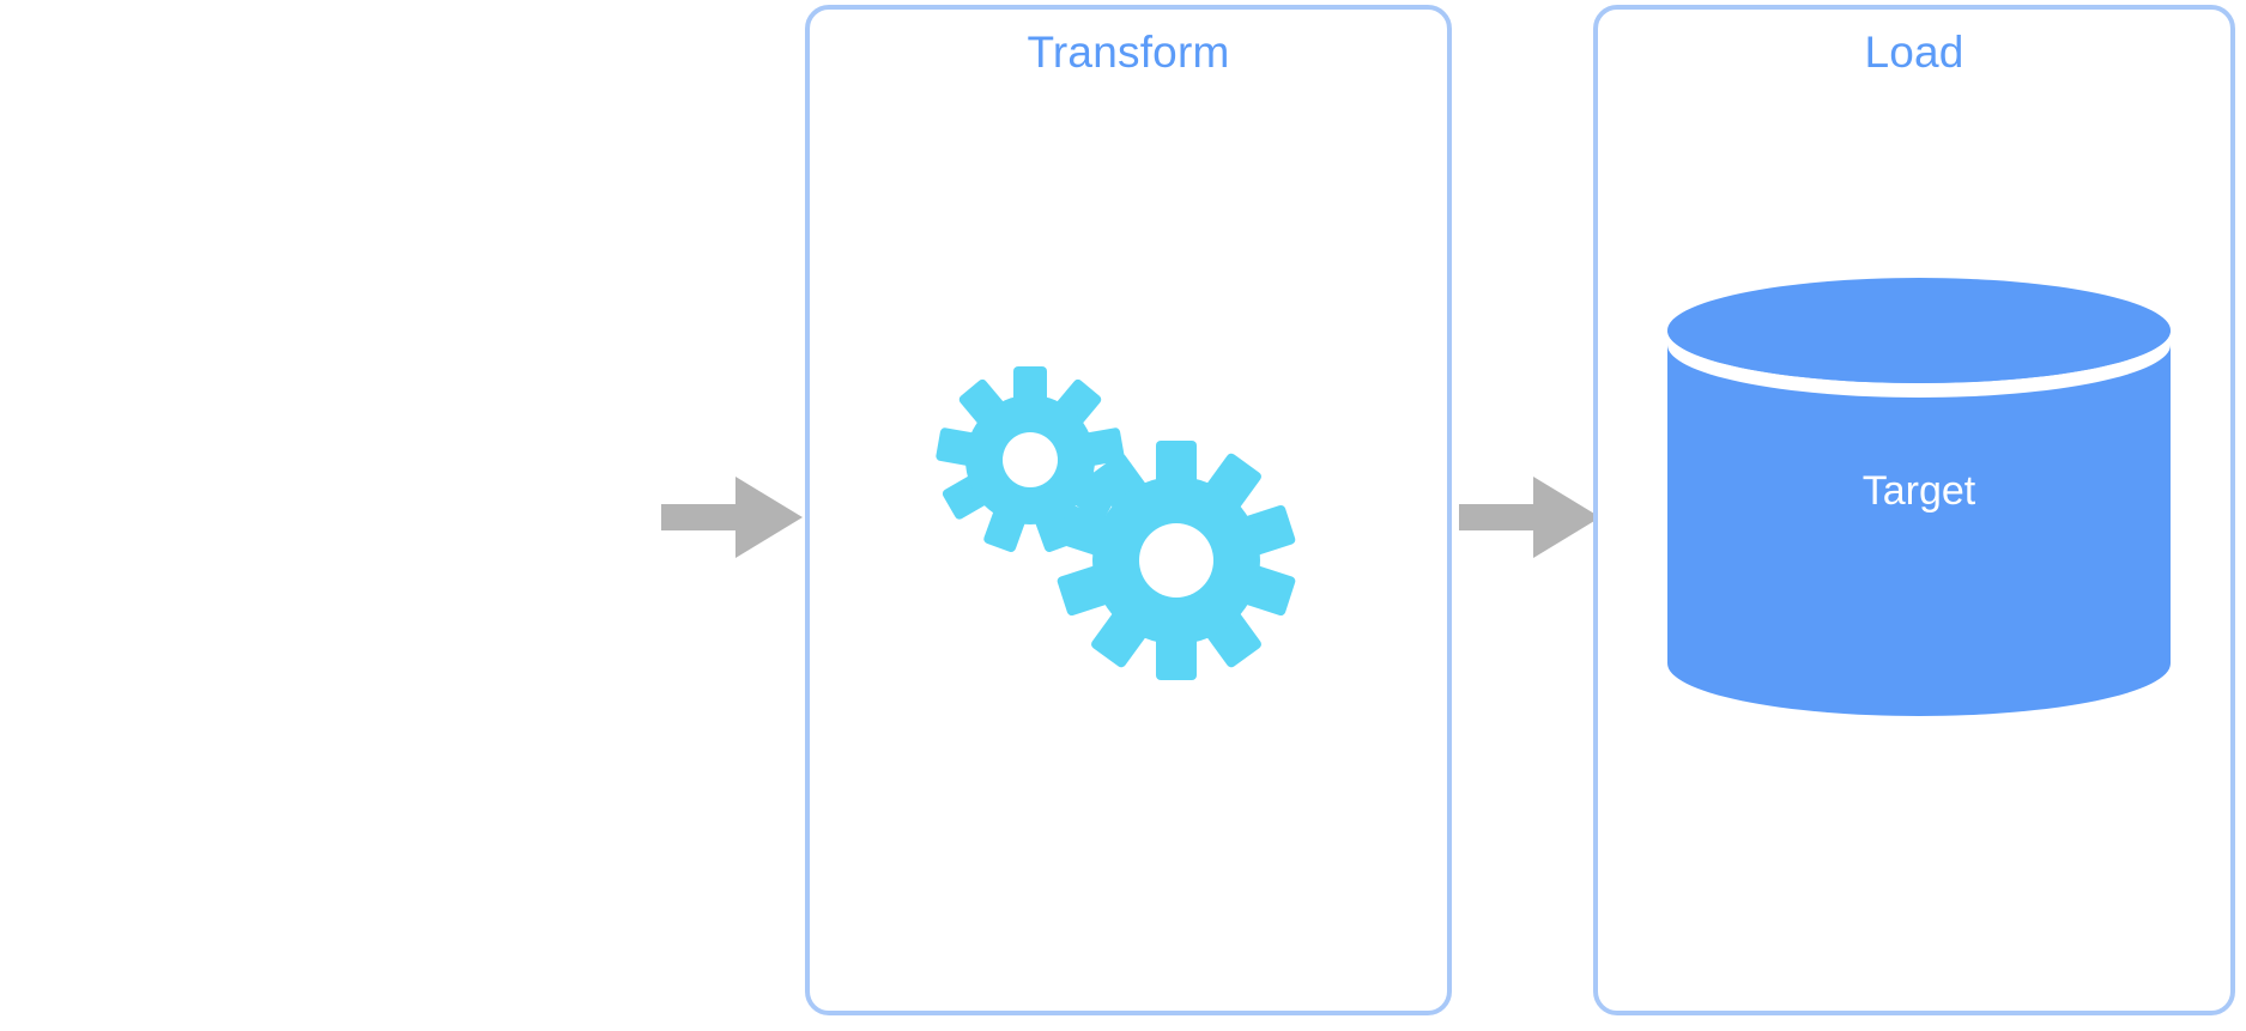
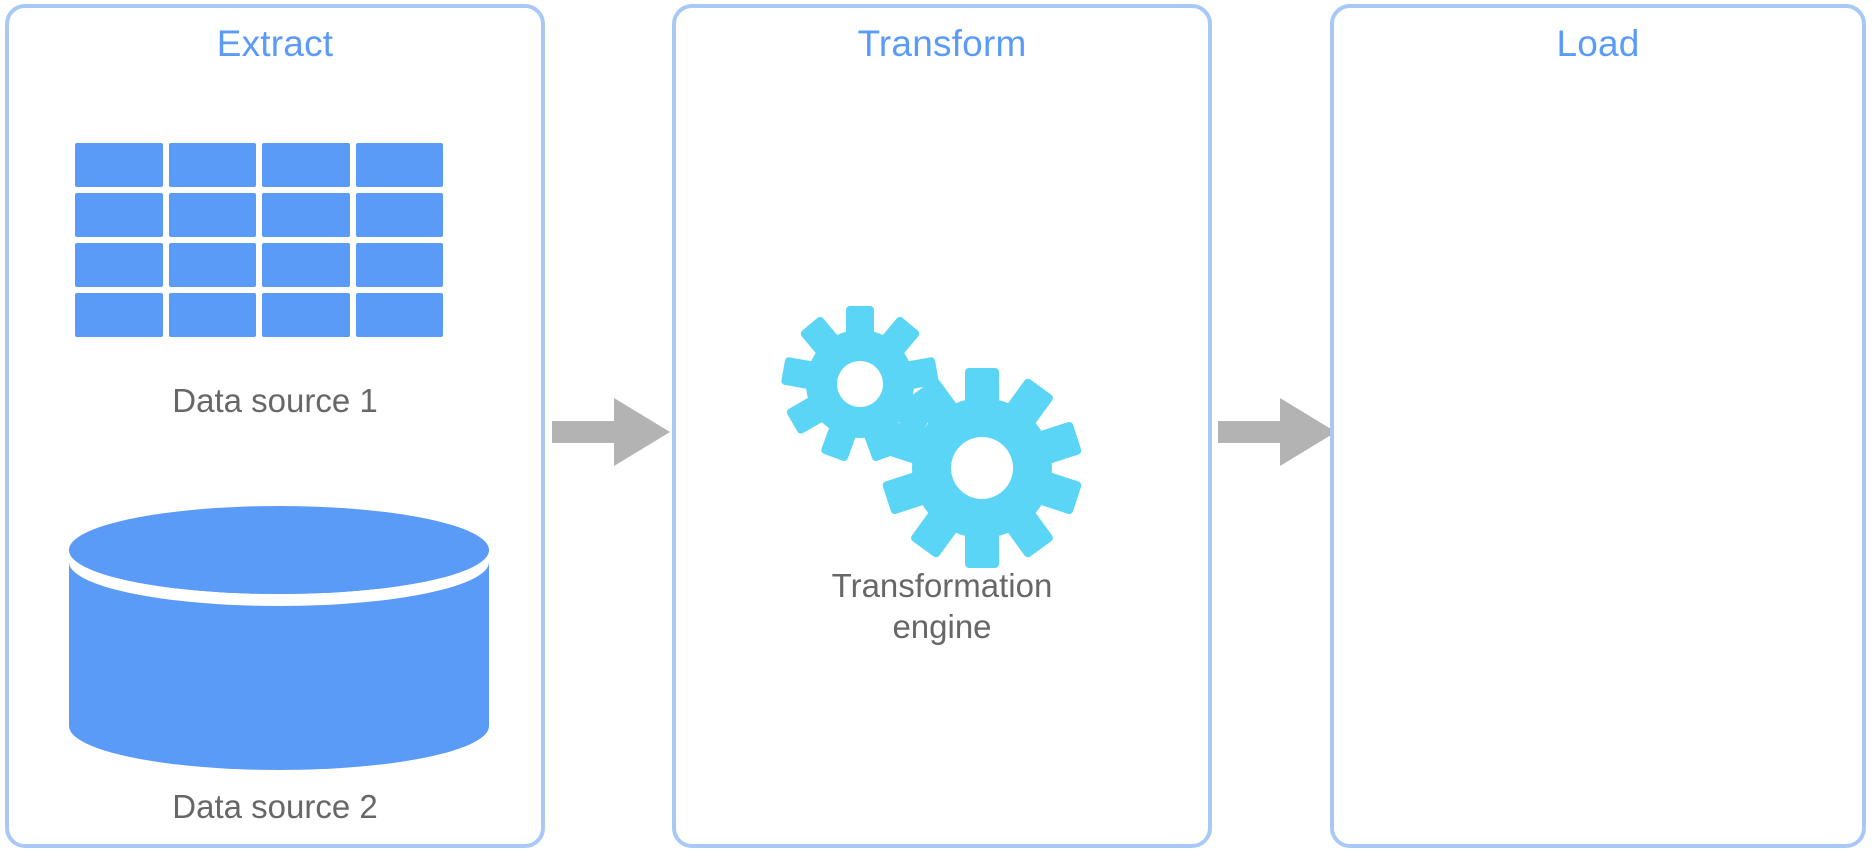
+ Extract
+ Data source 1
+ Data source 2
  Transform
+ Transformation
+ engine
  Load
- Target
